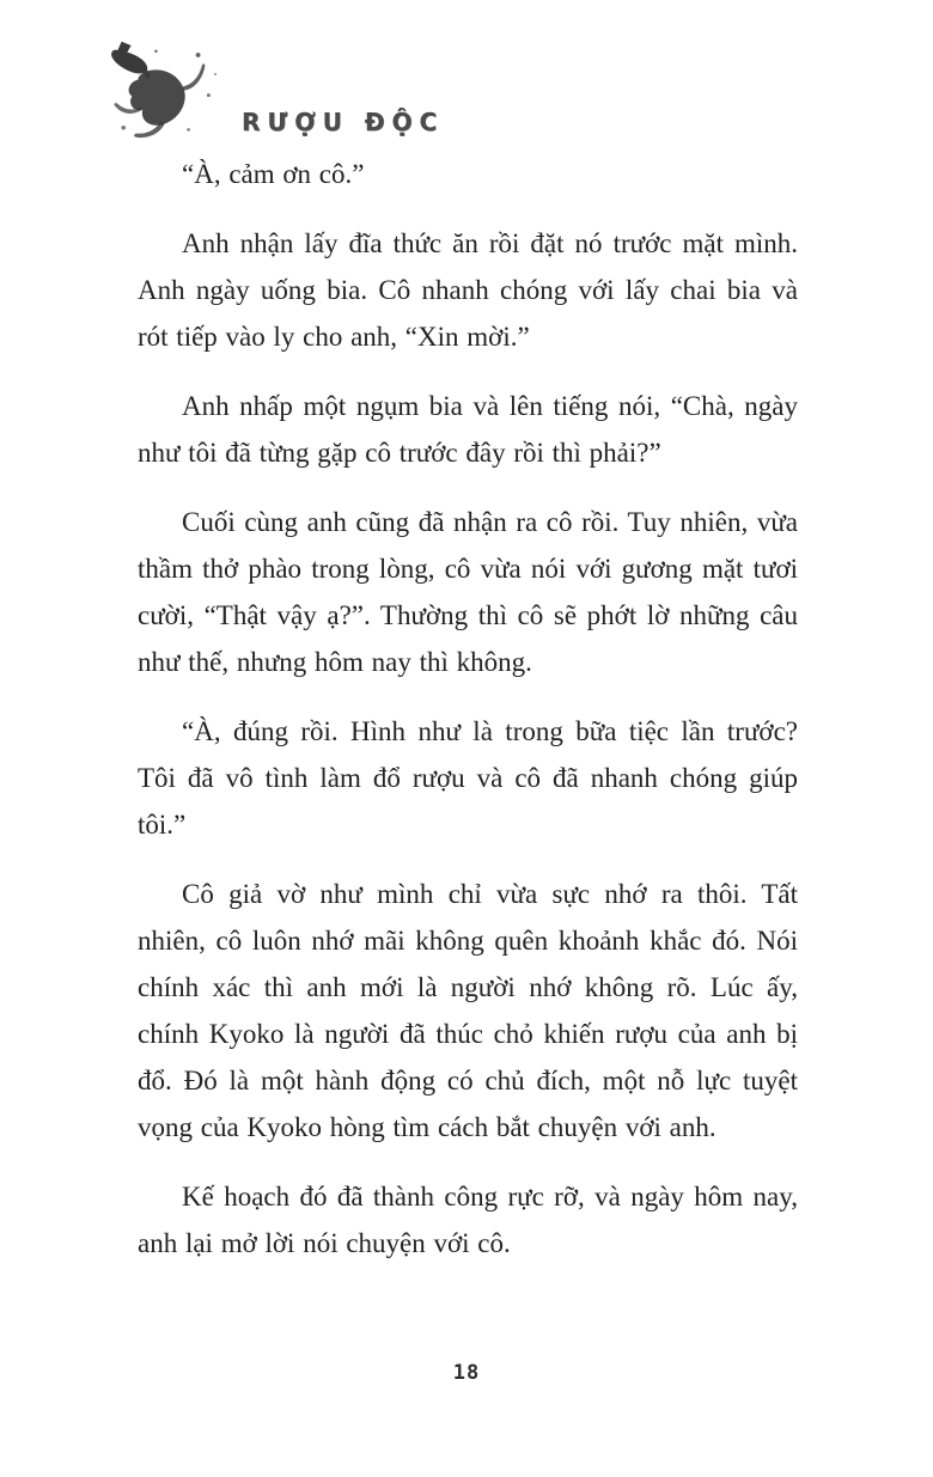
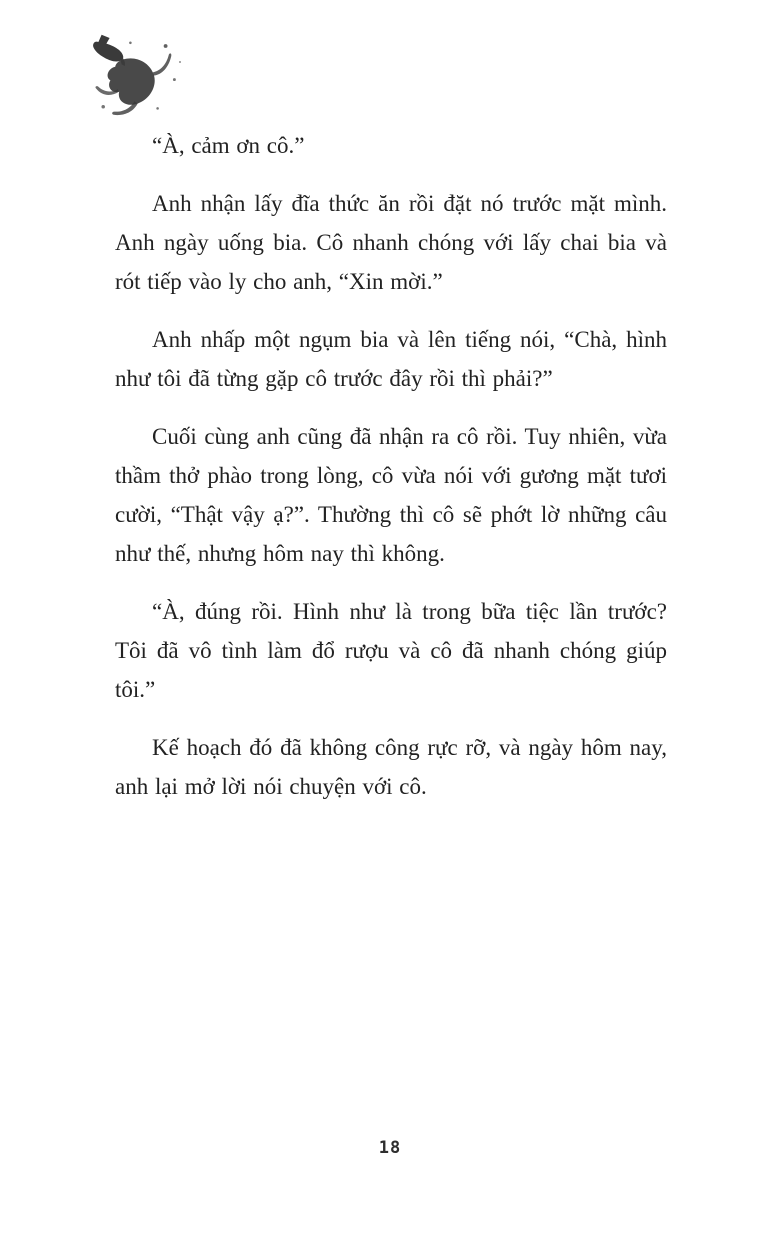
- RƯỢU ĐỘC
  “À, cảm ơn cô.”
  Anh nhận lấy đĩa thức ăn rồi đặt nó trước mặt mình. Anh ngày uống bia. Cô nhanh chóng với lấy chai bia và rót tiếp vào ly cho anh, “Xin mời.”
- Anh nhấp một ngụm bia và lên tiếng nói, “Chà, ngày như tôi đã từng gặp cô trước đây rồi thì phải?”
+ Anh nhấp một ngụm bia và lên tiếng nói, “Chà, hình như tôi đã từng gặp cô trước đây rồi thì phải?”
  Cuối cùng anh cũng đã nhận ra cô rồi. Tuy nhiên, vừa thầm thở phào trong lòng, cô vừa nói với gương mặt tươi cười, “Thật vậy ạ?”. Thường thì cô sẽ phớt lờ những câu như thế, nhưng hôm nay thì không.
  “À, đúng rồi. Hình như là trong bữa tiệc lần trước? Tôi đã vô tình làm đổ rượu và cô đã nhanh chóng giúp tôi.”
- Cô giả vờ như mình chỉ vừa sực nhớ ra thôi. Tất nhiên, cô luôn nhớ mãi không quên khoảnh khắc đó. Nói chính xác thì anh mới là người nhớ không rõ. Lúc ấy, chính Kyoko là người đã thúc chỏ khiến rượu của anh bị đổ. Đó là một hành động có chủ đích, một nỗ lực tuyệt vọng của Kyoko hòng tìm cách bắt chuyện với anh.
- Kế hoạch đó đã thành công rực rỡ, và ngày hôm nay, anh lại mở lời nói chuyện với cô.
+ Kế hoạch đó đã không công rực rỡ, và ngày hôm nay, anh lại mở lời nói chuyện với cô.
  18
